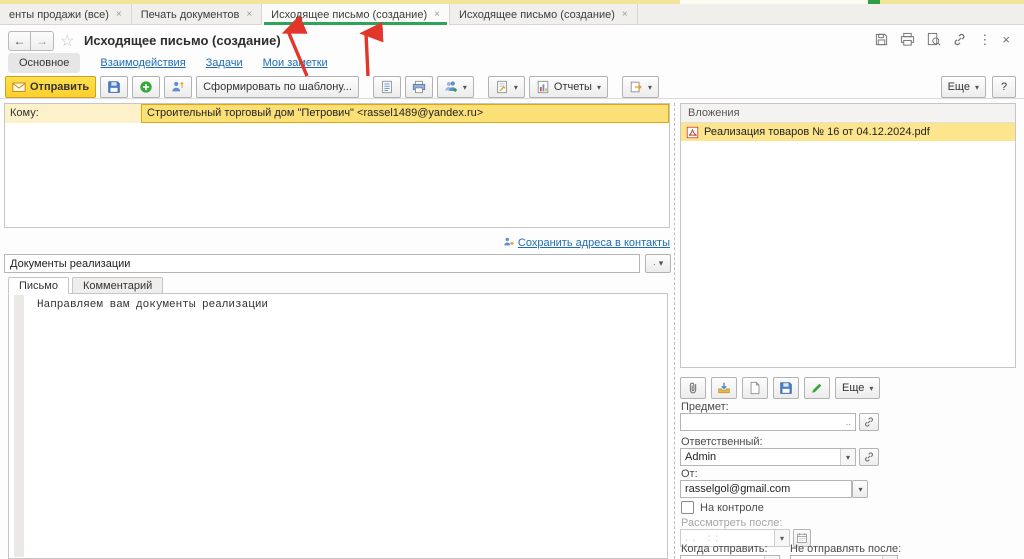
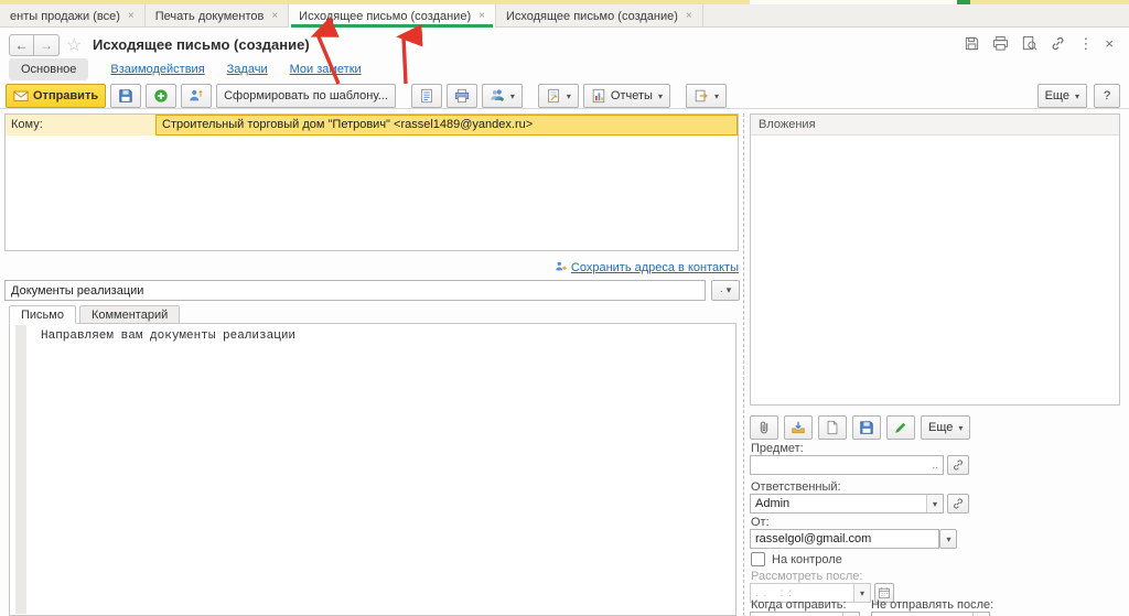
  енты продажи (все)
  ×
  Печать документов
  ×
  Исходящее письмо (создание)
  ×
  Исходящее письмо (создание)
  ×
  ←
  →
  ☆
  Исходящее письмо (создание)
  ⋮
  ×
  Основное
  Взаимодействия
  Задачи
  Мои заетки
  Отправить
  Сформировать по шаблону...
  ▾
  ▾
  Отчеты
  ▾
  ▾
  Еще
  ▾
  ?
  Кому:
  Строительный торговый дом "Петрович" <rassel1489@yandex.ru>
  Сохранить адреса в контакты
  Документы реализации
  ·
  ▾
  Письмо
  Комментарий
  Направляем вам документы реализации
  Вложения
- Реализация товаров № 16 от 04.12.2024.pdf
  Еще
  ▾
  Предмет:
  ..
  Ответственный:
  Admin
  ▾
  От:
  rasselgol@gmail.com
  ▾
  На контроле
  Рассмотреть после:
  . . : :
  ▾
  Когда отправить:
  Не отправлять после:
